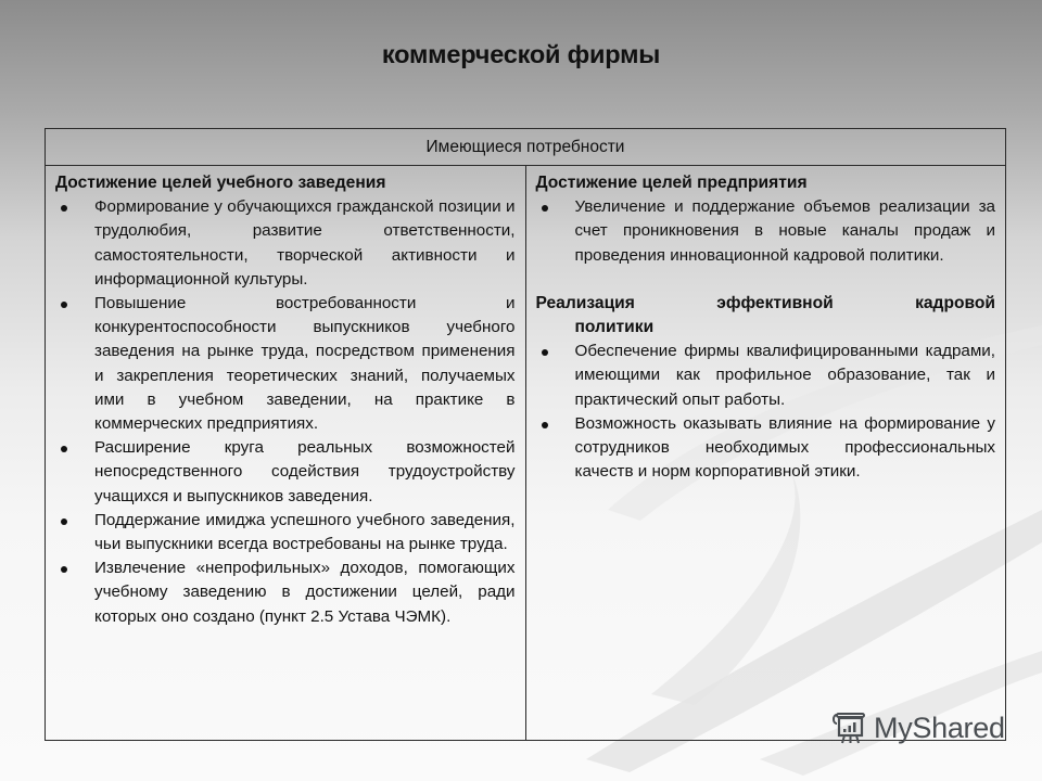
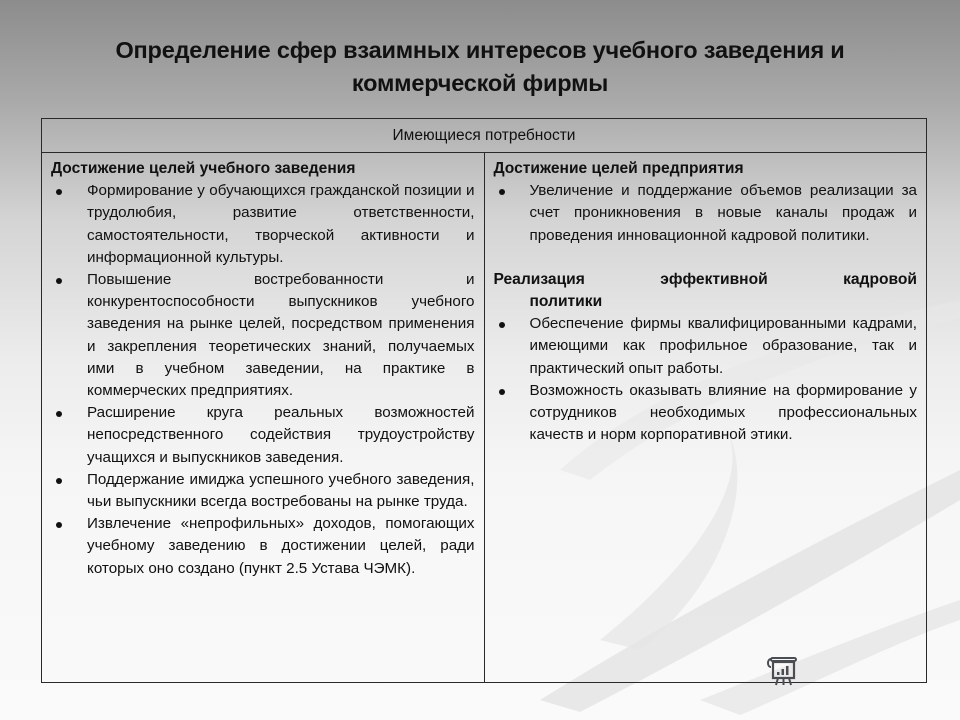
+ Определение сфер взаимных интересов учебного заведения и
  коммерческой фирмы
  Имеющиеся потребности
- Достижение целей учебного заведения Формирование у обучающихся гражданской позиции и трудолюбия, развитие ответственности, самостоятельности, творческой активности и информационной культуры. Повышение востребованности и конкурентоспособности выпускников учебного заведения на рынке труда, посредством применения и закрепления теоретических знаний, получаемых ими в учебном заведении, на практике в коммерческих предприятиях. Расширение круга реальных возможностей непосредственного содействия трудоустройству учащихся и выпускников заведения. Поддержание имиджа успешного учебного заведения, чьи выпускники всегда востребованы на рынке труда. Извлечение «непрофильных» доходов, помогающих учебному заведению в достижении целей, ради которых оно создано (пункт 2.5 Устава ЧЭМК).	Достижение целей предприятия Увеличение и поддержание объемов реализации за счет проникновения в новые каналы продаж и проведения инновационной кадровой политики. Реализация эффективной кадровой политики Обеспечение фирмы квалифицированными кадрами, имеющими как профильное образование, так и практический опыт работы. Возможность оказывать влияние на формирование у сотрудников необходимых профессиональных качеств и норм корпоративной этики.
+ Достижение целей учебного заведения Формирование у обучающихся гражданской позиции и трудолюбия, развитие ответственности, самостоятельности, творческой активности и информационной культуры. Повышение востребованности и конкурентоспособности выпускников учебного заведения на рынке целей, посредством применения и закрепления теоретических знаний, получаемых ими в учебном заведении, на практике в коммерческих предприятиях. Расширение круга реальных возможностей непосредственного содействия трудоустройству учащихся и выпускников заведения. Поддержание имиджа успешного учебного заведения, чьи выпускники всегда востребованы на рынке труда. Извлечение «непрофильных» доходов, помогающих учебному заведению в достижении целей, ради которых оно создано (пункт 2.5 Устава ЧЭМК).	Достижение целей предприятия Увеличение и поддержание объемов реализации за счет проникновения в новые каналы продаж и проведения инновационной кадровой политики. Реализация эффективной кадровой политики Обеспечение фирмы квалифицированными кадрами, имеющими как профильное образование, так и практический опыт работы. Возможность оказывать влияние на формирование у сотрудников необходимых профессиональных качеств и норм корпоративной этики.
- MyShared
